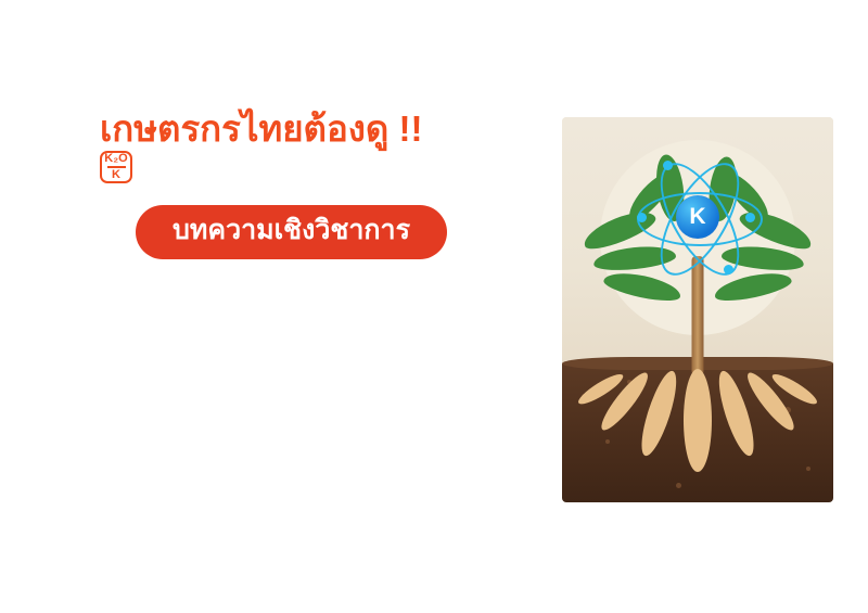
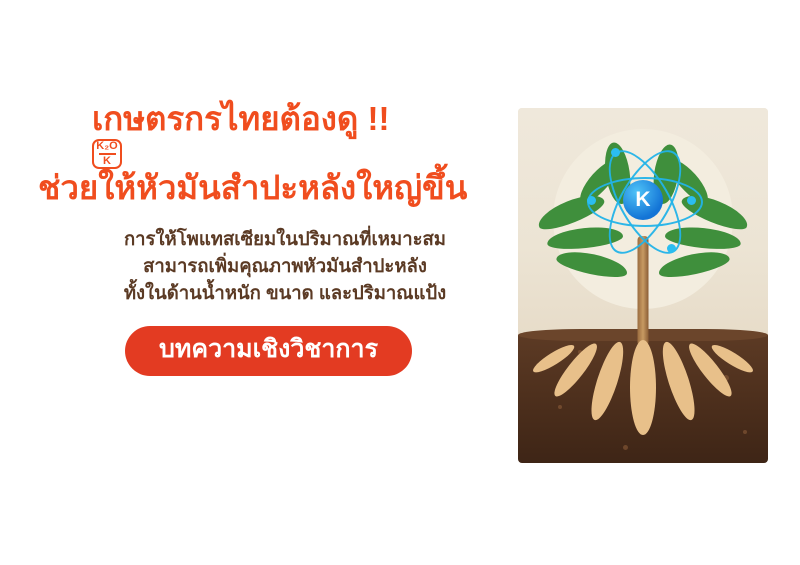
  เกษตรกรไทยต้องดู !!
  K₂O
  K
+ ช่วยให้หัวมันสำปะหลังใหญ่ขึ้น
+ การให้โพแทสเซียมในปริมาณที่เหมาะสม
+ สามารถเพิ่มคุณภาพหัวมันสำปะหลัง
+ ทั้งในด้านน้ำหนัก ขนาด และปริมาณแป้ง
  บทความเชิงวิชาการ
  K
